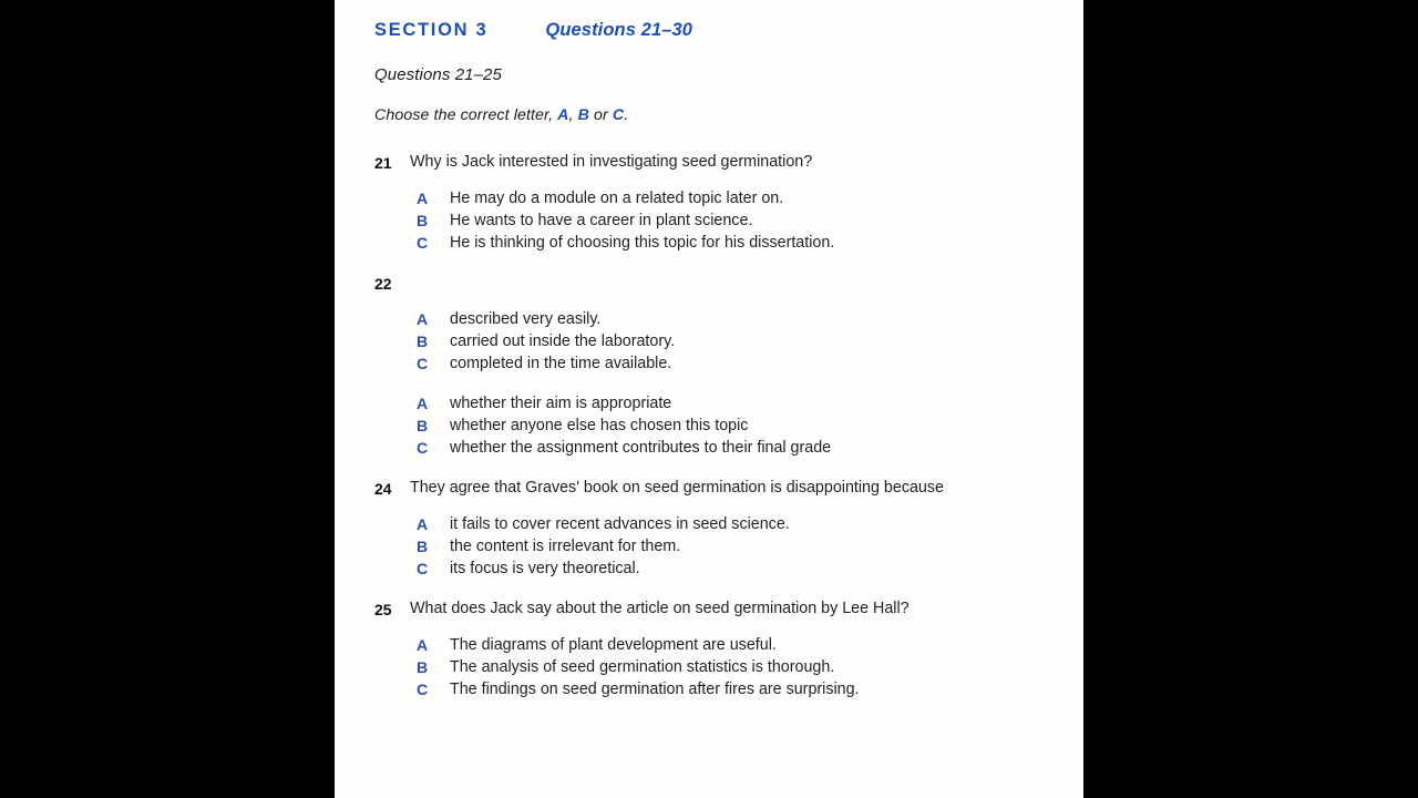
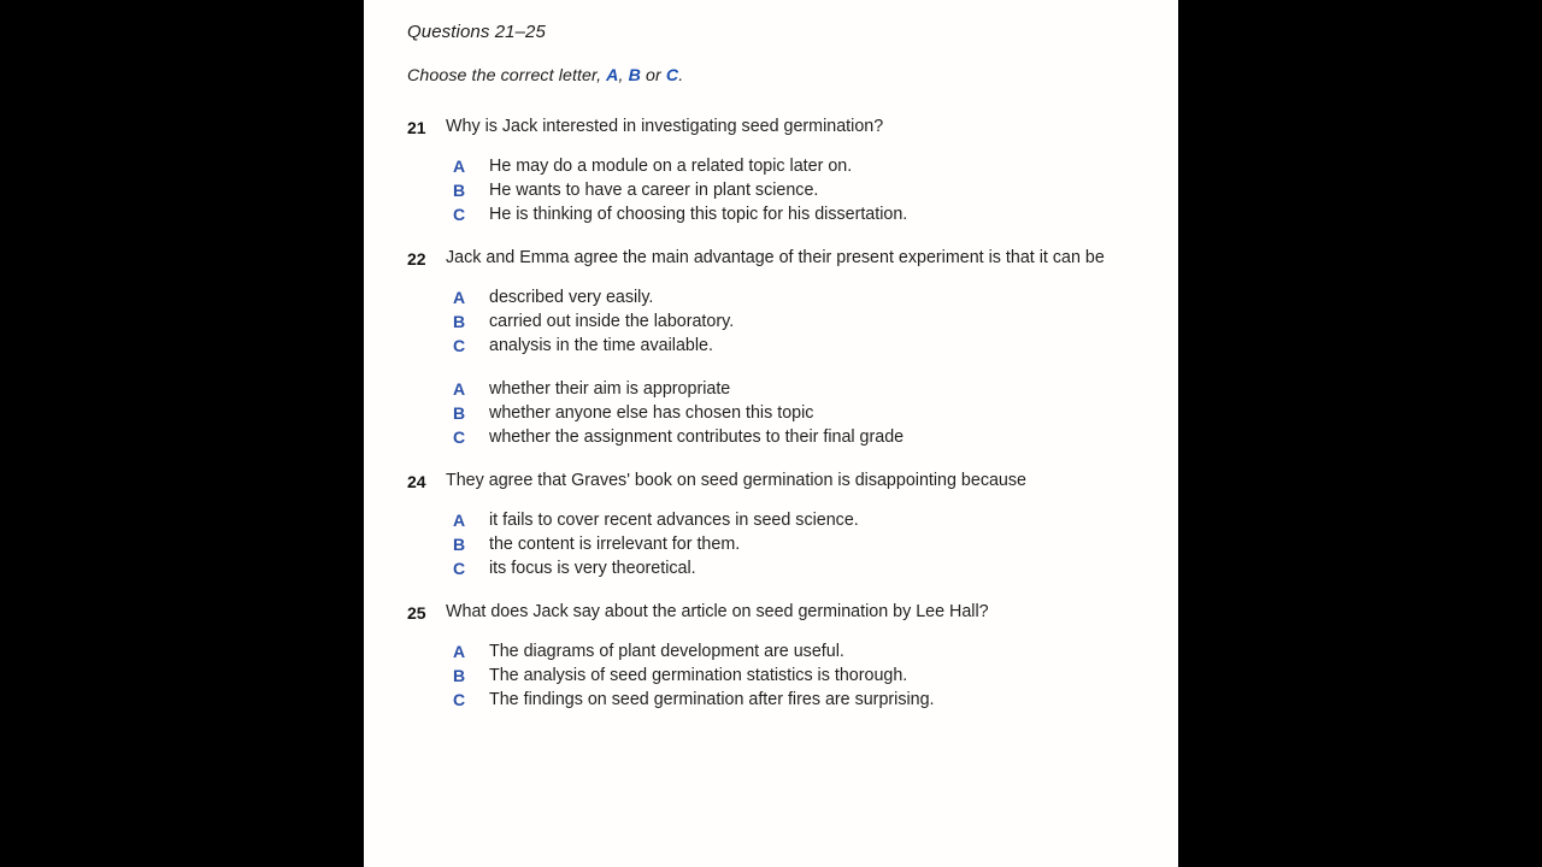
- SECTION 3
- Questions 21–30
  Questions 21–25
  Choose the correct letter, A, B or C.
  21
  Why is Jack interested in investigating seed germination?
  A
  He may do a module on a related topic later on.
  B
  He wants to have a career in plant science.
  C
  He is thinking of choosing this topic for his dissertation.
  22
+ Jack and Emma agree the main advantage of their present experiment is that it can be
  A
  described very easily.
  B
  carried out inside the laboratory.
  C
- completed in the time available.
+ analysis in the time available.
  A
  whether their aim is appropriate
  B
  whether anyone else has chosen this topic
  C
  whether the assignment contributes to their final grade
  24
  They agree that Graves' book on seed germination is disappointing because
  A
  it fails to cover recent advances in seed science.
  B
  the content is irrelevant for them.
  C
  its focus is very theoretical.
  25
  What does Jack say about the article on seed germination by Lee Hall?
  A
  The diagrams of plant development are useful.
  B
  The analysis of seed germination statistics is thorough.
  C
  The findings on seed germination after fires are surprising.
